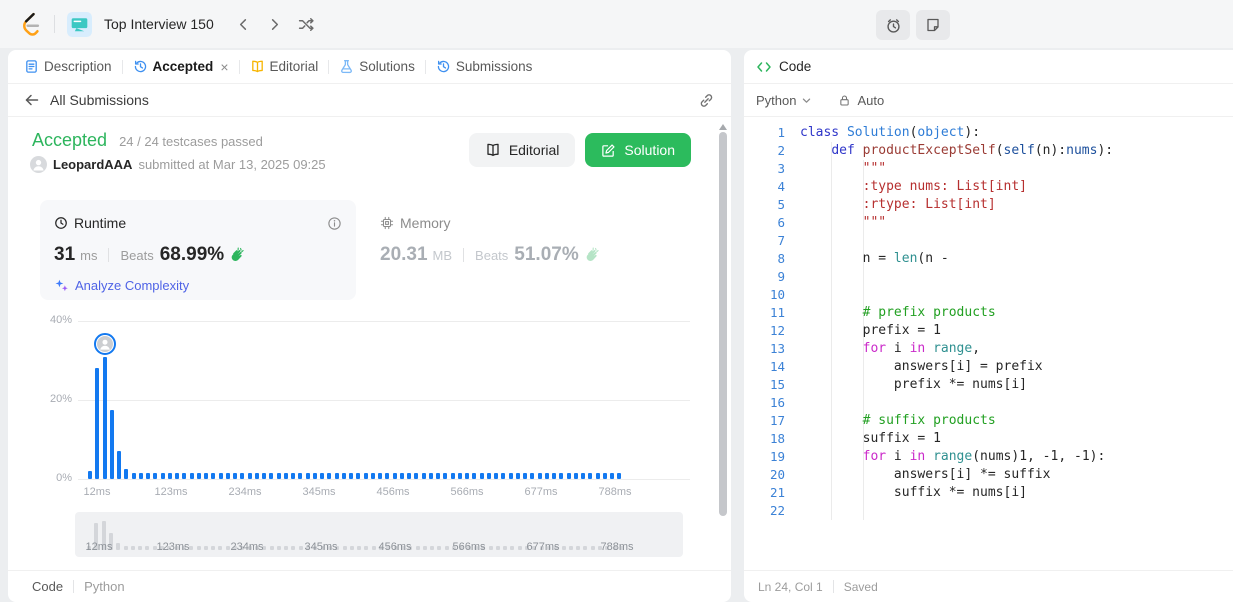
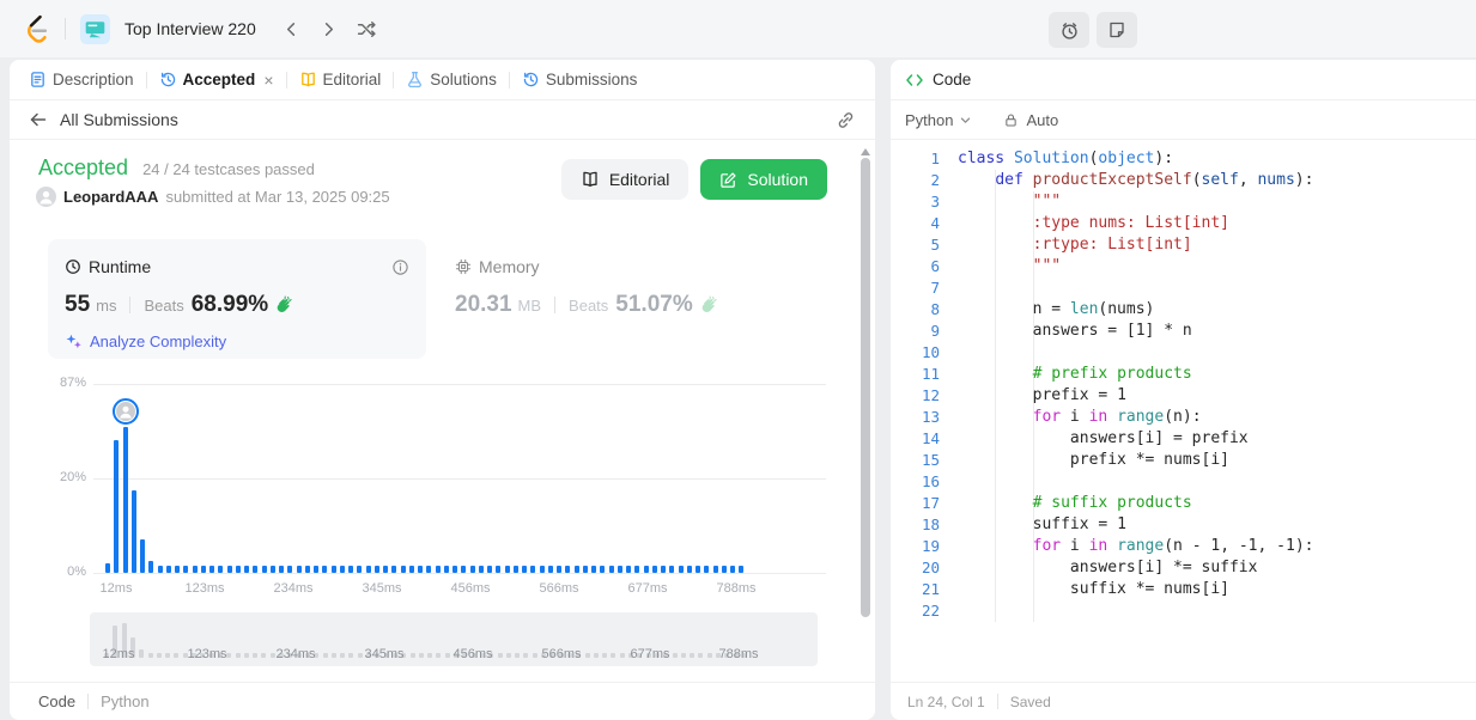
- Top Interview 150
+ Top Interview 220
  Description
  Accepted
  ×
  Editorial
  Solutions
  Submissions
  All Submissions
  Accepted
  24 / 24 testcases passed
  LeopardAAA
  submitted at Mar 13, 2025 09:25
  Editorial
  Solution
  Runtime
- 31
+ 55
  ms
  Beats
  68.99%
  Analyze Complexity
  Memory
  20.31
  MB
  Beats
  51.07%
  0%
  20%
- 40%
+ 87%
  12ms
  123ms
  234ms
  345ms
  456ms
  566ms
  677ms
  788ms
  12ms
  123ms
  234ms
  345ms
  456ms
  566ms
  677ms
  788ms
  Code
  Python
  Code
  Python
  Auto
  1
  class Solution(object):
  2
- def productExceptSelf(self(n):nums):
+ def productExceptSelf(self, nums):
  3
  """
  4
  :type nums: List[int]
  5
  :rtype: List[int]
  6
  """
  7
  8
- n = len(n -
+ n = len(nums)
  9
+ answers = [1] * n
  10
  11
  # prefix products
  12
  prefix = 1
  13
- for i in range,
+ for i in range(n):
  14
  answers[i] = prefix
  15
  prefix *= nums[i]
  16
  17
  # suffix products
  18
  suffix = 1
  19
- for i in range(nums)1, -1, -1):
+ for i in range(n - 1, -1, -1):
  20
  answers[i] *= suffix
  21
  suffix *= nums[i]
  22
  Ln 24, Col 1
  Saved
